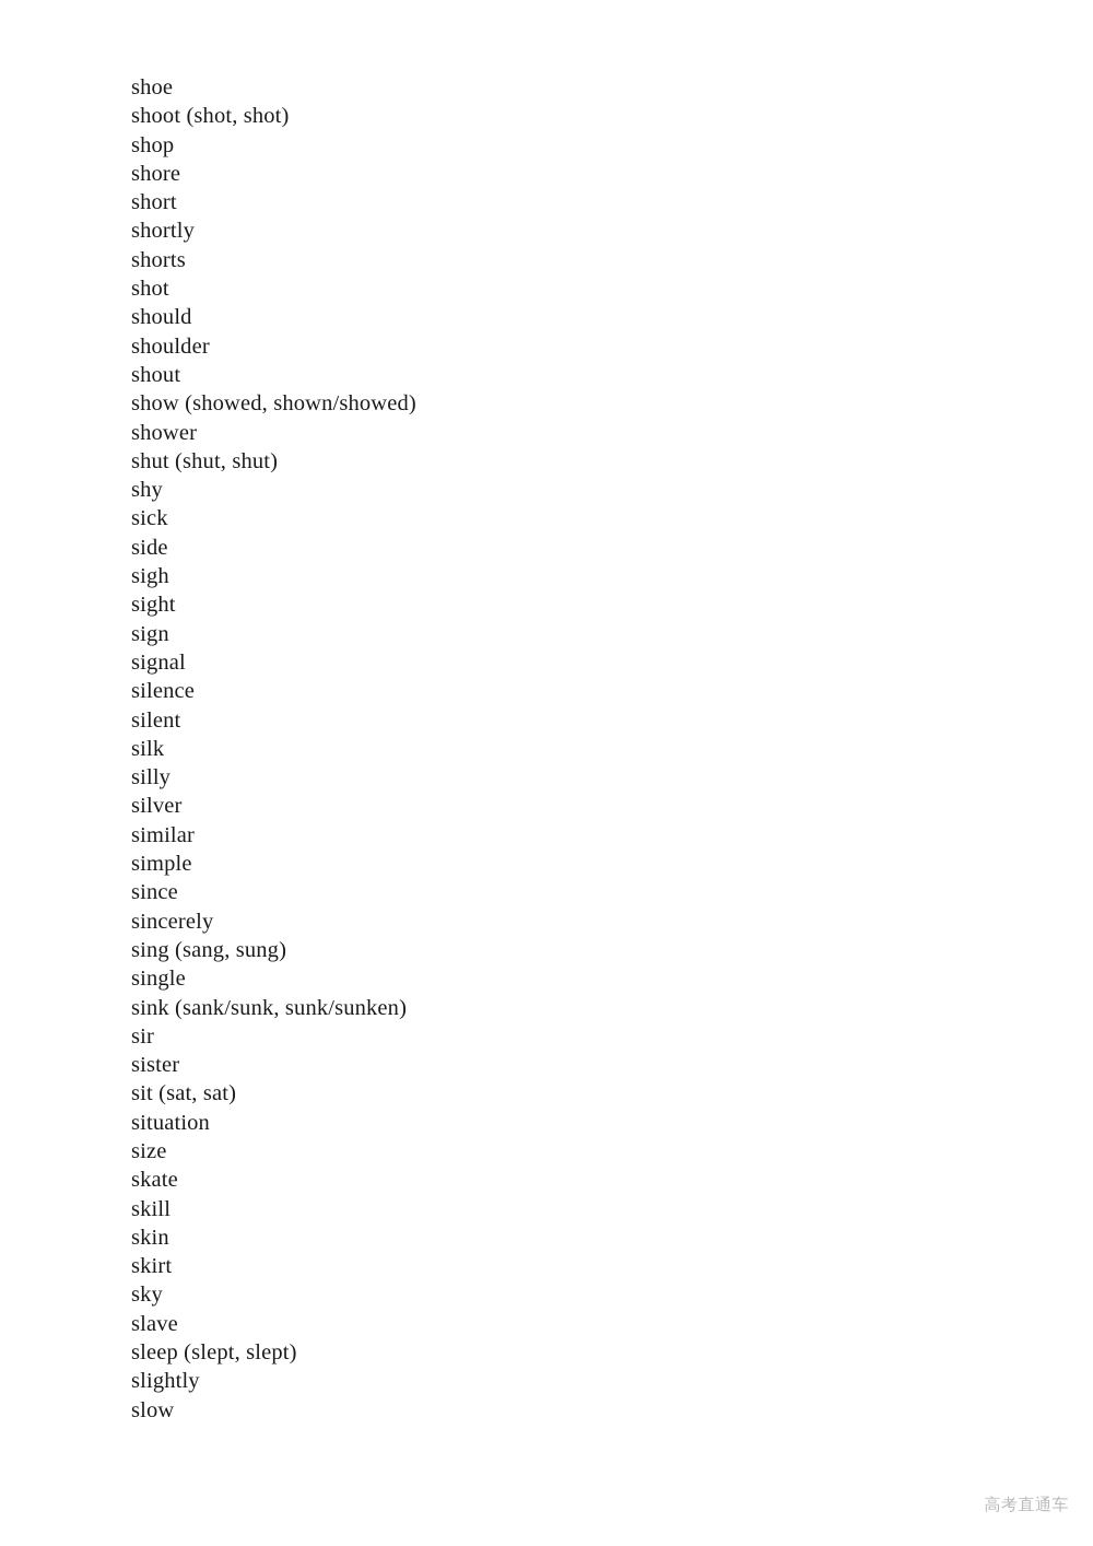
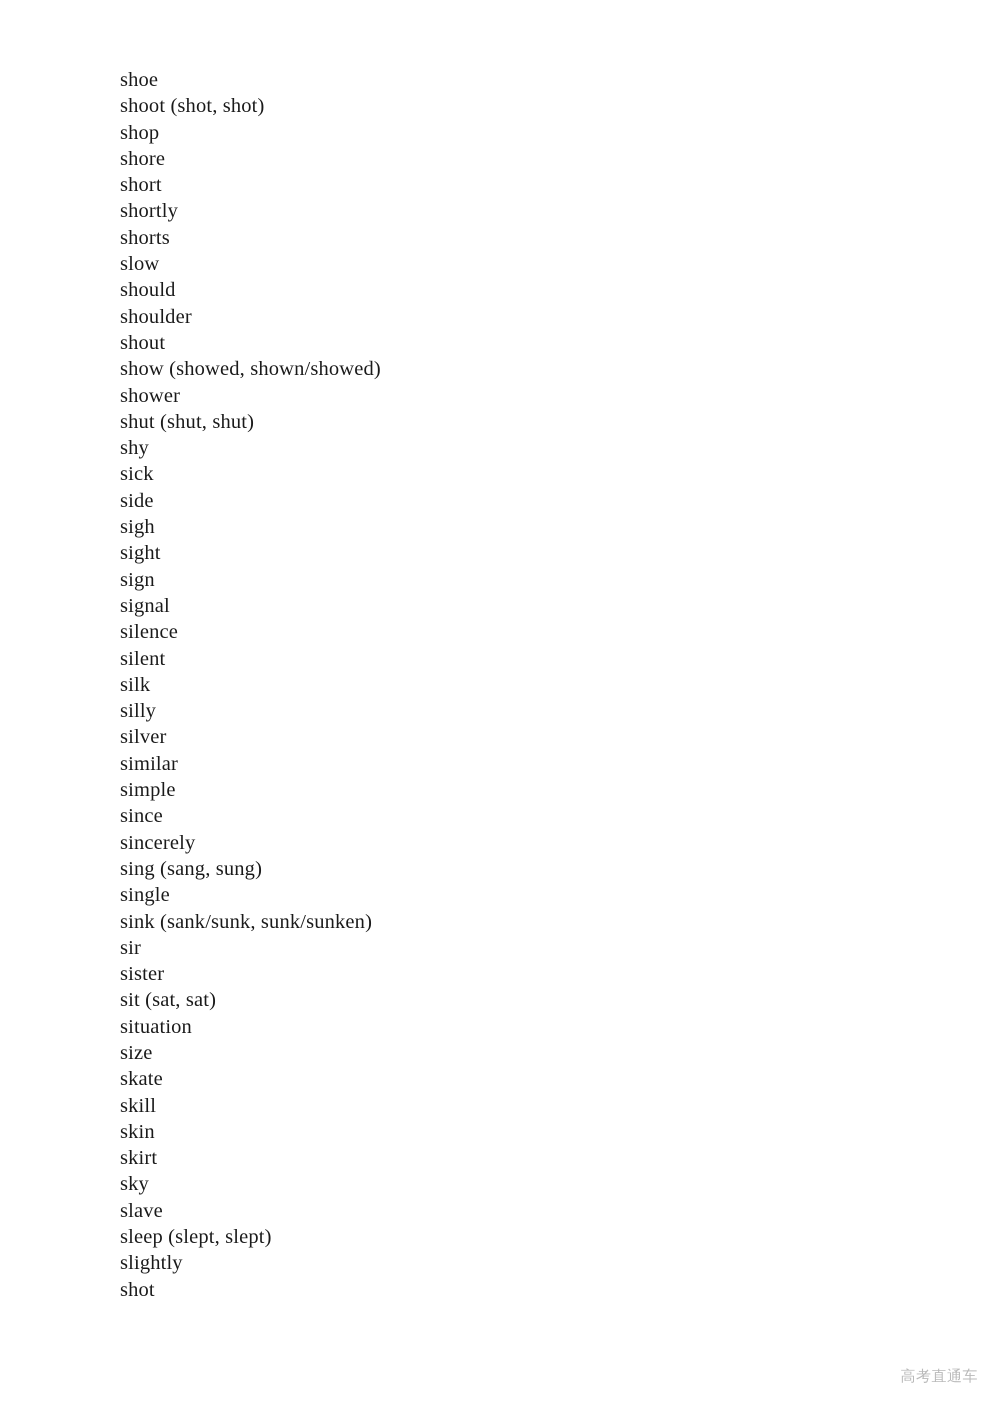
  shoe
  shoot (shot, shot)
  shop
  shore
  short
  shortly
  shorts
- shot
+ slow
  should
  shoulder
  shout
  show (showed, shown/showed)
  shower
  shut (shut, shut)
  shy
  sick
  side
  sigh
  sight
  sign
  signal
  silence
  silent
  silk
  silly
  silver
  similar
  simple
  since
  sincerely
  sing (sang, sung)
  single
  sink (sank/sunk, sunk/sunken)
  sir
  sister
  sit (sat, sat)
  situation
  size
  skate
  skill
  skin
  skirt
  sky
  slave
  sleep (slept, slept)
  slightly
- slow
+ shot
  高考直通车
